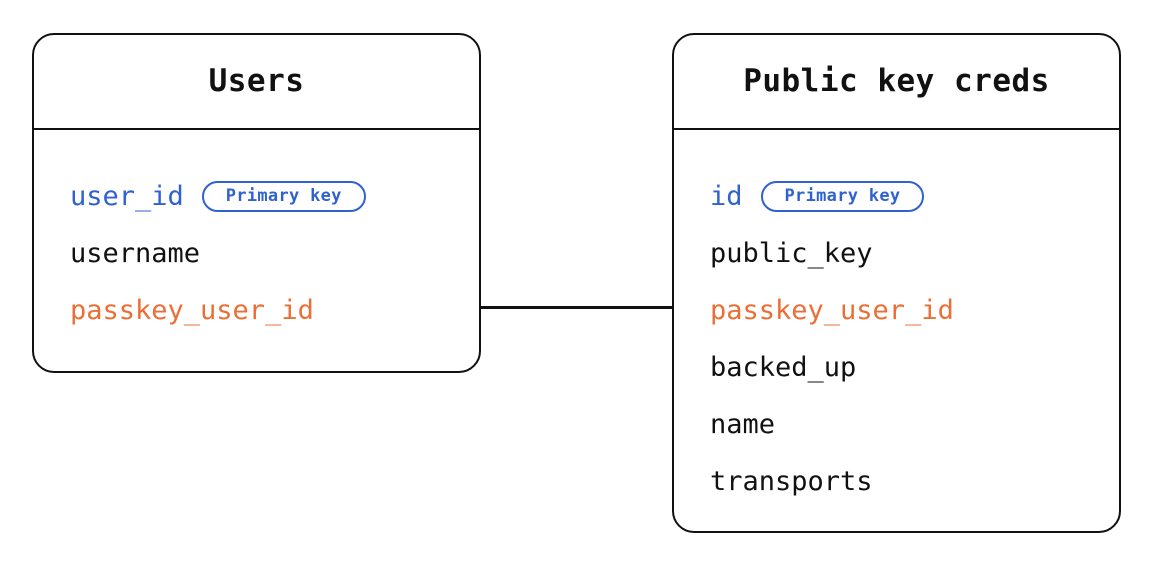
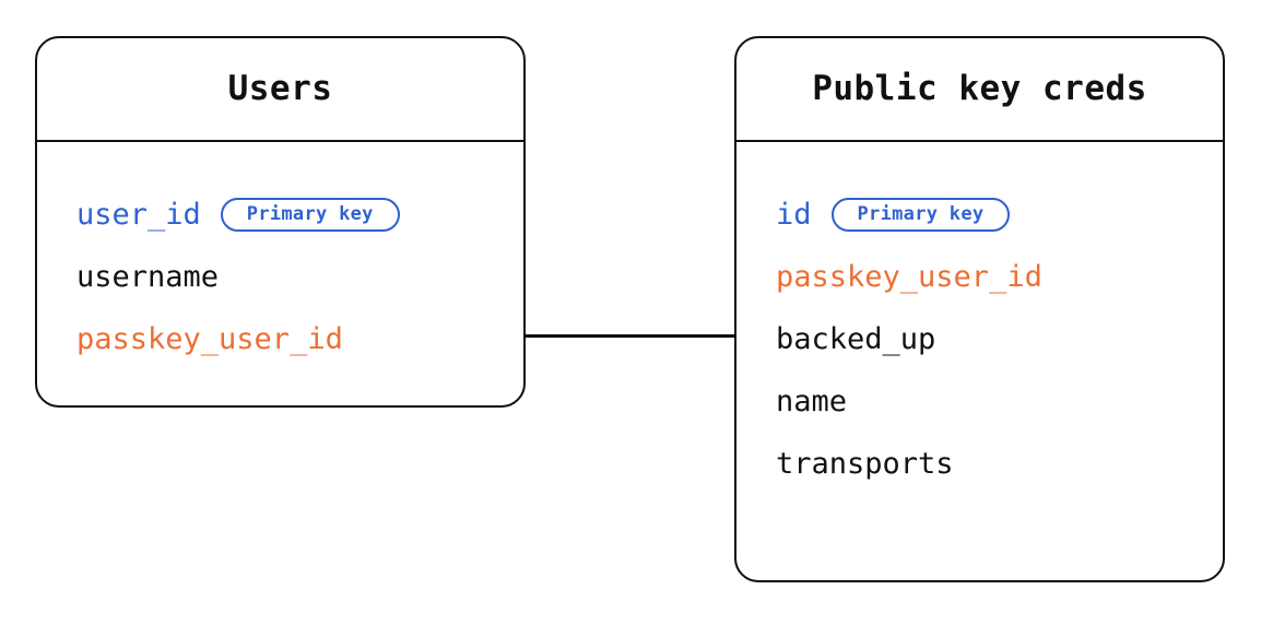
  Users
  user_id
  Primary key
  username
  passkey_user_id
  Public key creds
  id
  Primary key
- public_key
  passkey_user_id
  backed_up
  name
  transports
